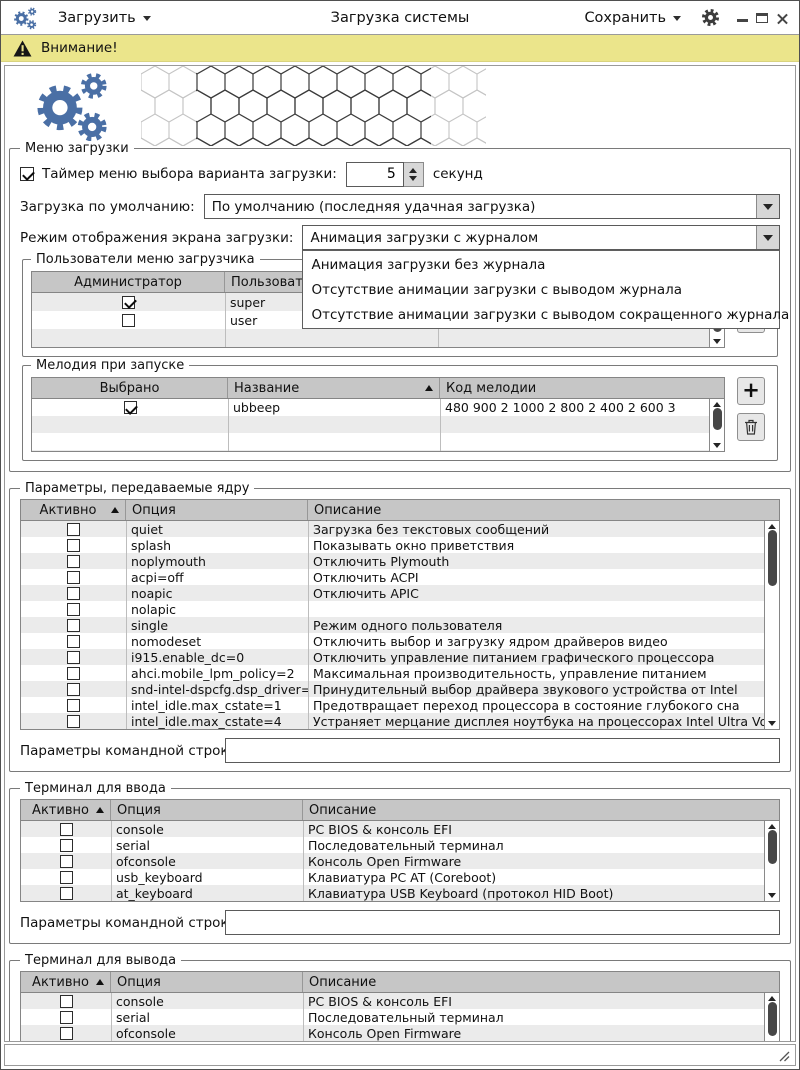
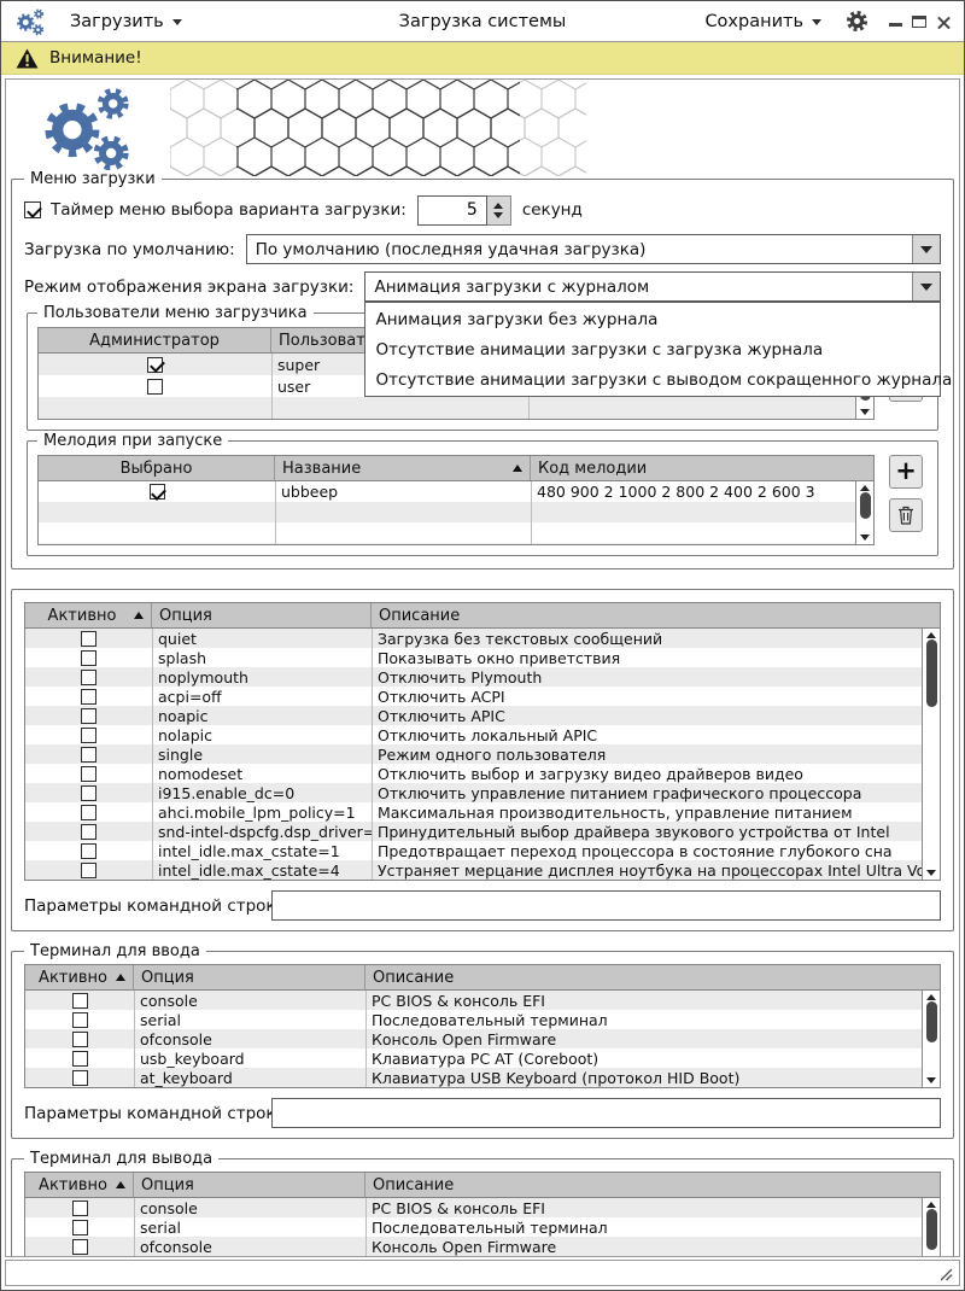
  Загрузить
  Загрузка системы
  Сохранить
  Внимание!
  Меню загрузки
  Таймер меню выбора варианта загрузки:
  5
  секунд
  Загрузка по умолчанию:
  По умолчанию (последняя удачная загрузка)
  Режим отображения экрана загрузки:
  Анимация загрузки с журналом
  Анимация загрузки без журнала
- Отсутствие анимации загрузки с выводом журнала
+ Отсутствие анимации загрузки с загрузка журнала
  Отсутствие анимации загрузки с выводом сокращенного журнала
  Пользователи меню загрузчика
  Администратор
  Пользоват
  super
  user
  Мелодия при запуске
  Выбрано
  Название
  Код мелодии
  ubbeep
  480 900 2 1000 2 800 2 400 2 600 3
  +
- Параметры, передаваемые ядру
  Активно
  Опция
  Описание
  quiet
  Загрузка без текстовых сообщений
  splash
  Показывать окно приветствия
  noplymouth
  Отключить Plymouth
  acpi=off
  Отключить ACPI
  noapic
  Отключить APIC
  nolapic
+ Отключить локальный APIC
  single
  Режим одного пользователя
  nomodeset
- Отключить выбор и загрузку ядром драйверов видео
+ Отключить выбор и загрузку видео драйверов видео
  i915.enable_dc=0
  Отключить управление питанием графического процессора
- ahci.mobile_lpm_policy=2
+ ahci.mobile_lpm_policy=1
  Максимальная производительность, управление питанием
  snd-intel-dspcfg.dsp_driver=
  Принудительный выбор драйвера звукового устройства от Intel
  intel_idle.max_cstate=1
  Предотвращает переход процессора в состояние глубокого сна
  intel_idle.max_cstate=4
  Устраняет мерцание дисплея ноутбука на процессорах Intel Ultra V
  Параметры командной стро
  Терминал для ввода
  Активно
  Опция
  Описание
  console
  PC BIOS & консоль EFI
  serial
  Последовательный терминал
  ofconsole
  Консоль Open Firmware
  usb_keyboard
  Клавиатура PC AT (Coreboot)
  at_keyboard
  Клавиатура USB Keyboard (протокол HID Boot)
  Параметры командной стро
  Терминал для вывода
  Активно
  Опция
  Описание
  console
  PC BIOS & консоль EFI
  serial
  Последовательный терминал
  ofconsole
  Консоль Open Firmware
